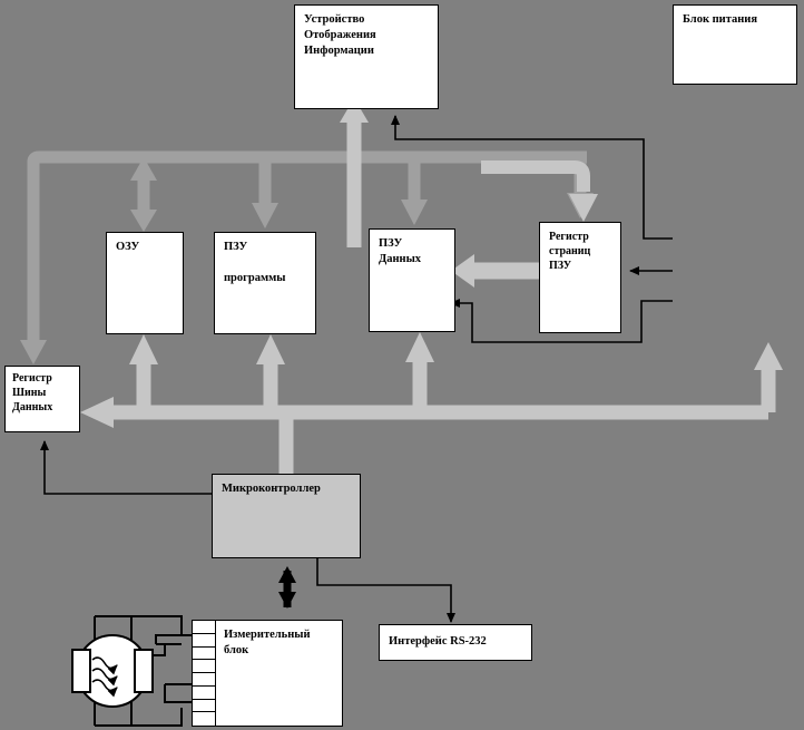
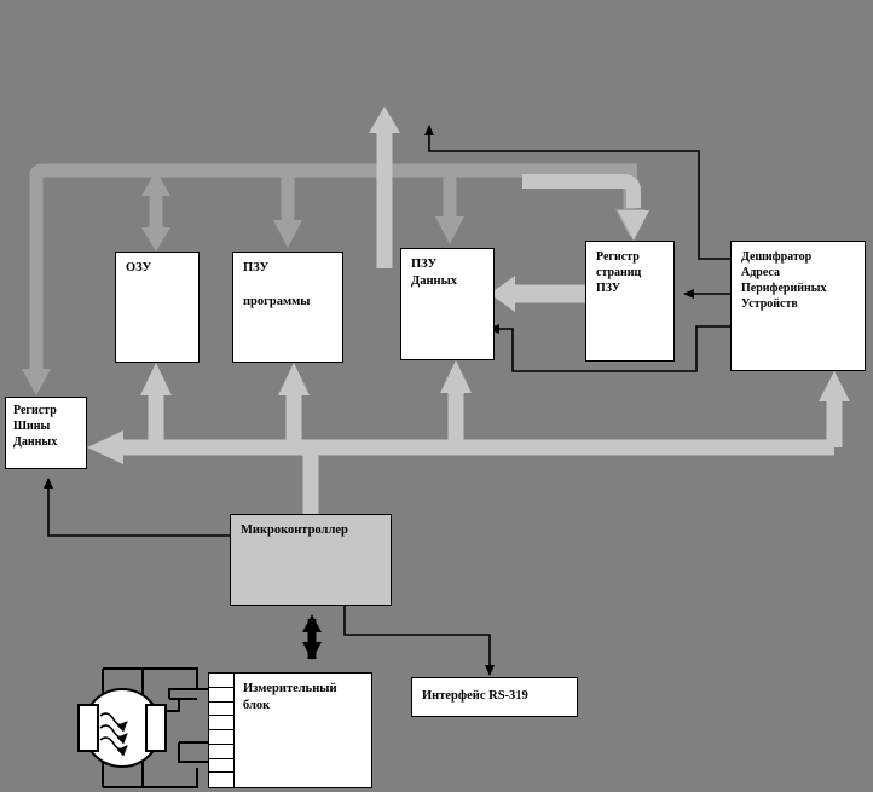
- Устройство
- Отображения
- Информации
- Блок питания
  ОЗУ
  ПЗУ
  программы
  ПЗУ
  Данных
  Регистр
  страниц
  ПЗУ
+ Дешифратор
+ Адреса
+ Периферийных
+ Устройств
  Регистр
  Шины
  Данных
  Микроконтроллер
  Измерительный
  блок
- Интерфейс RS-232
+ Интерфейс RS-319
